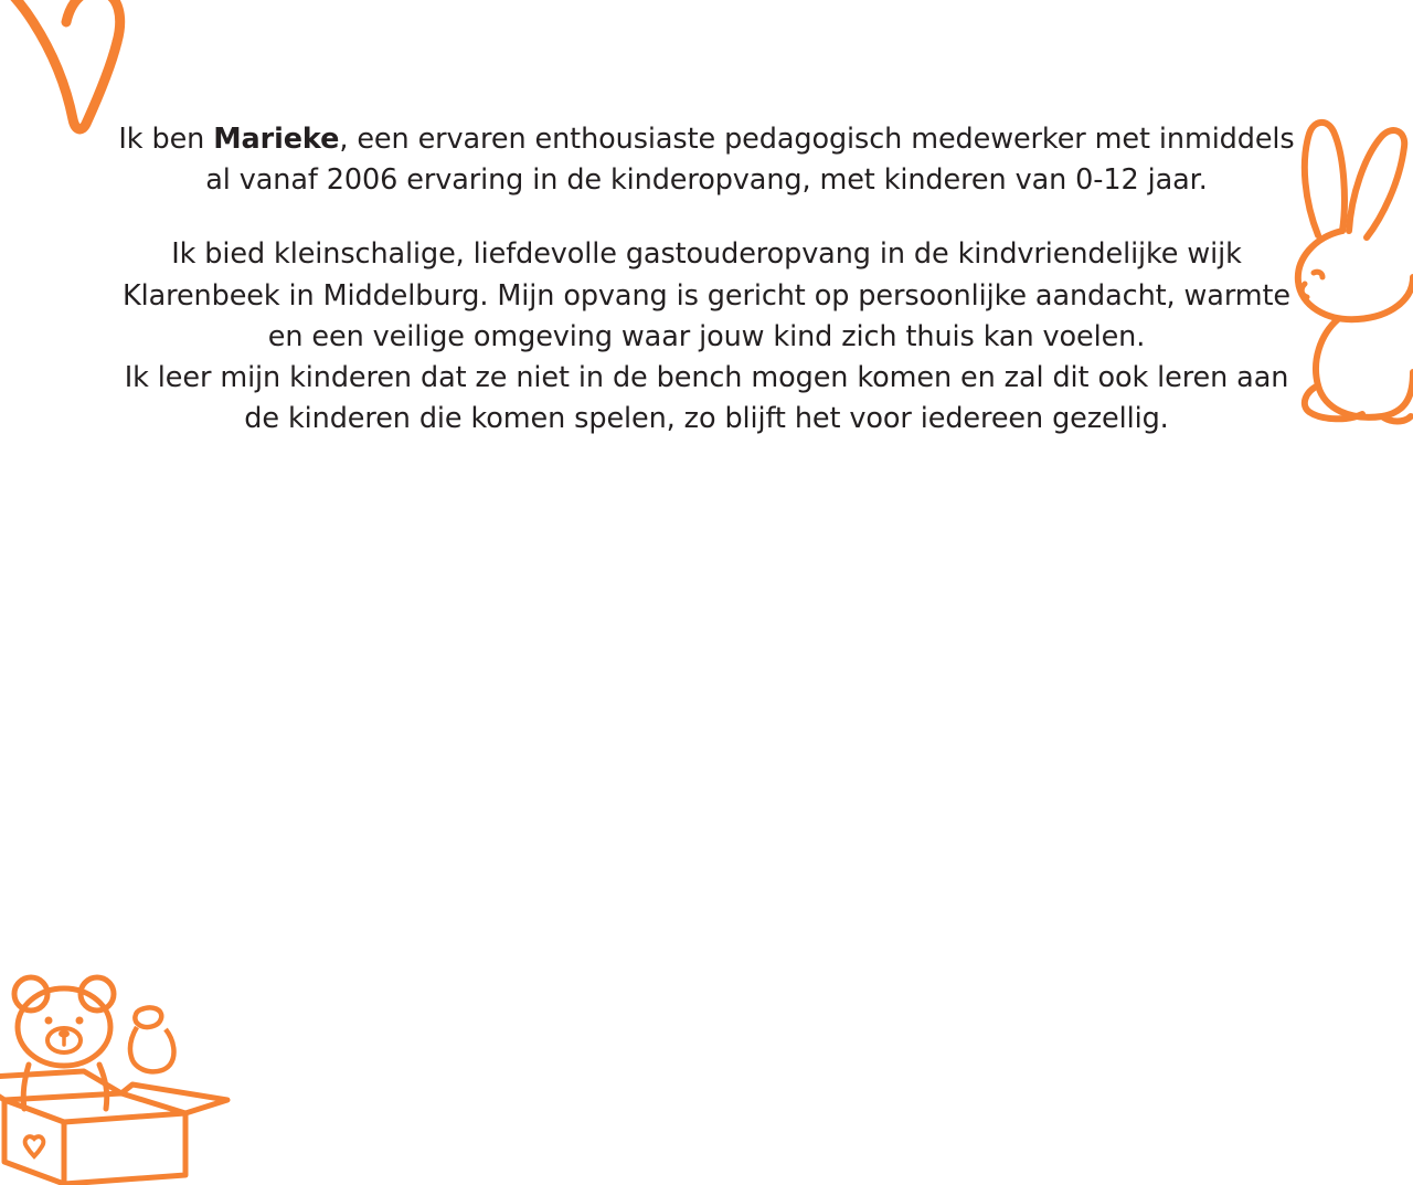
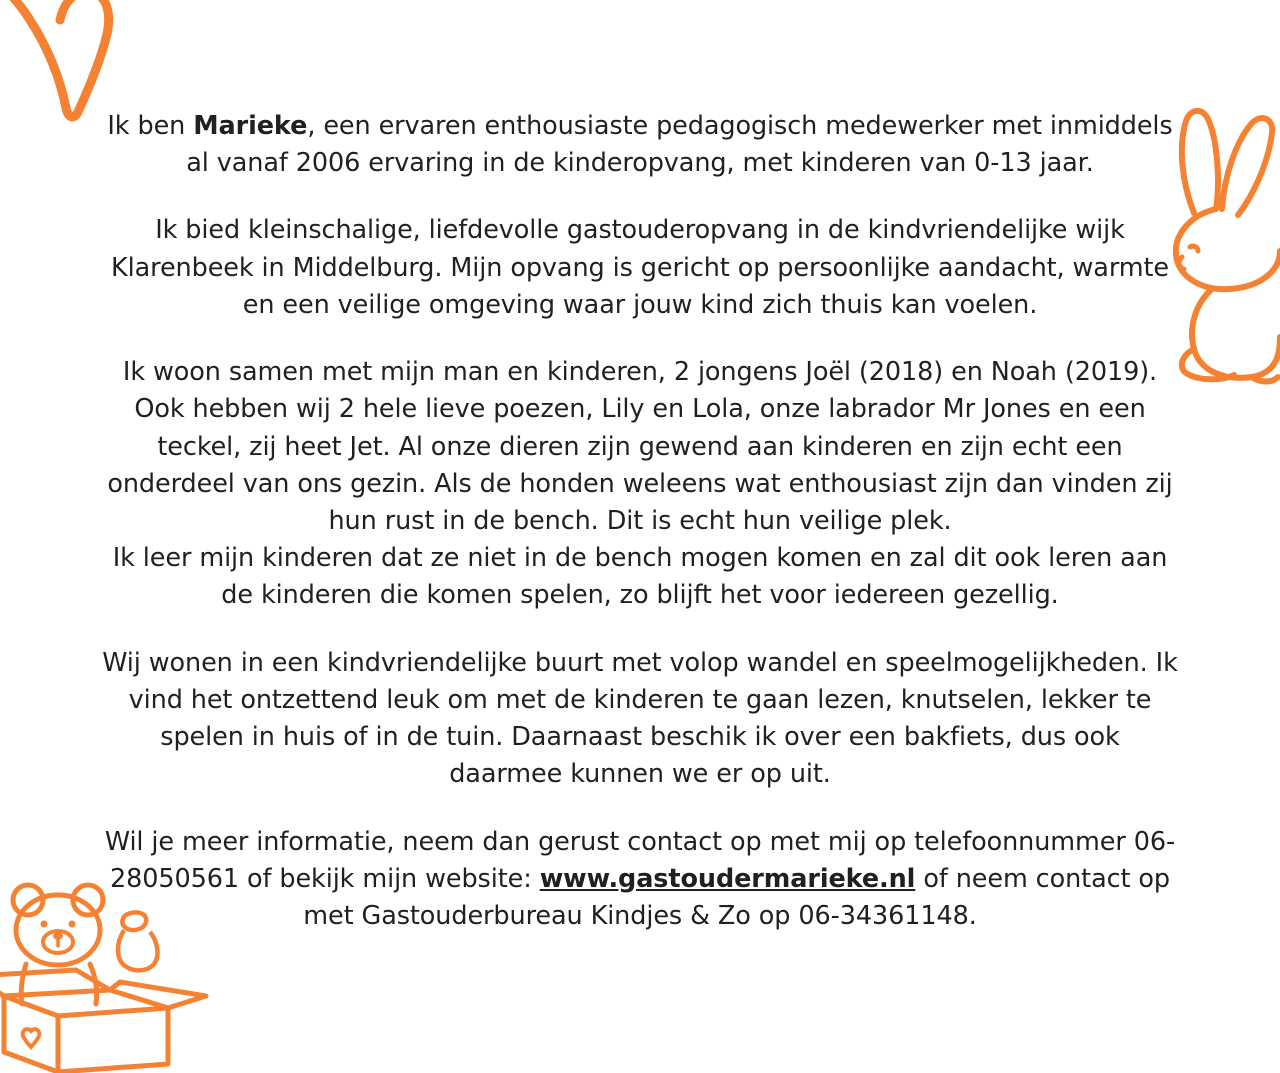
- Ik ben Marieke, een ervaren enthousiaste pedagogisch medewerker met inmiddels al vanaf 2006 ervaring in de kinderopvang, met kinderen van 0-12 jaar.
+ Ik ben Marieke, een ervaren enthousiaste pedagogisch medewerker met inmiddels al vanaf 2006 ervaring in de kinderopvang, met kinderen van 0-13 jaar.
  Ik bied kleinschalige, liefdevolle gastouderopvang in de kindvriendelijke wijk Klarenbeek in Middelburg. Mijn opvang is gericht op persoonlijke aandacht, warmte en een veilige omgeving waar jouw kind zich thuis kan voelen.
+ Ik woon samen met mijn man en kinderen, 2 jongens Joël (2018) en Noah (2019). Ook hebben wij 2 hele lieve poezen, Lily en Lola, onze labrador Mr Jones en een teckel, zij heet Jet. Al onze dieren zijn gewend aan kinderen en zijn echt een onderdeel van ons gezin. Als de honden weleens wat enthousiast zijn dan vinden zij hun rust in de bench. Dit is echt hun veilige plek.
  Ik leer mijn kinderen dat ze niet in de bench mogen komen en zal dit ook leren aan de kinderen die komen spelen, zo blijft het voor iedereen gezellig.
+ Wij wonen in een kindvriendelijke buurt met volop wandel en speelmogelijkheden. Ik vind het ontzettend leuk om met de kinderen te gaan lezen, knutselen, lekker te spelen in huis of in de tuin. Daarnaast beschik ik over een bakfiets, dus ook daarmee kunnen we er op uit.
+ Wil je meer informatie, neem dan gerust contact op met mij op telefoonnummer 06-28050561 of bekijk mijn website: www.gastoudermarieke.nl of neem contact op met Gastouderbureau Kindjes & Zo op 06-34361148.
